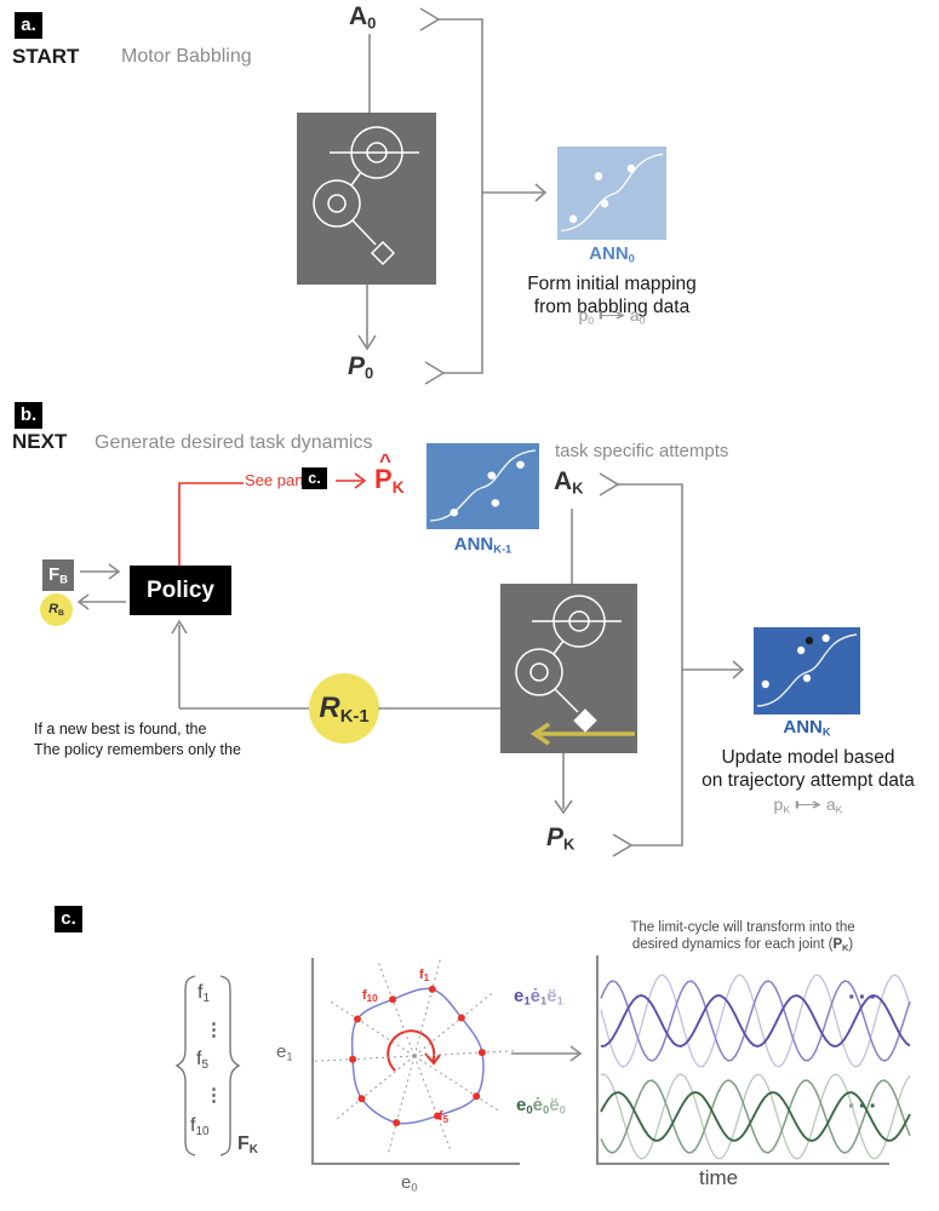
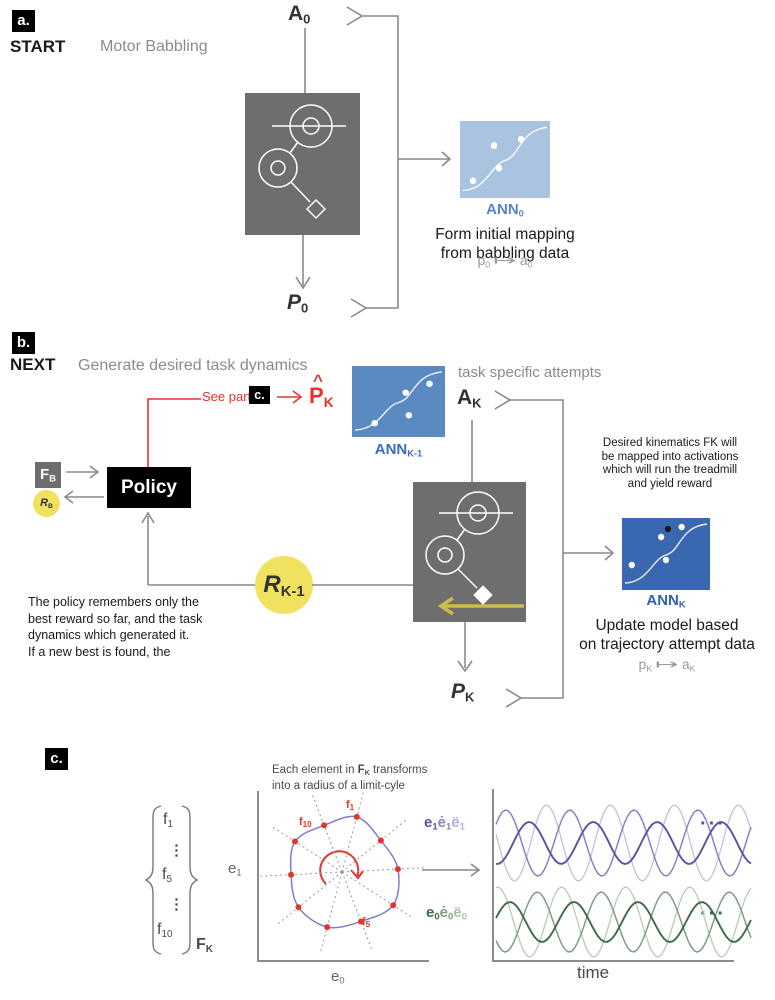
  a.
  START
  Motor Babbling
  A0
  P0
  ANN0
  Form initial mapping
  from babbling data
  p0 ↦ a0
  b.
  NEXT
  Generate desired task dynamics
  See par
  c.
  ^
  PK
  ANNK-1
  task specific attempts
  AK
  FB
  Policy
  RK-1
+ Desired kinematics FK will
+ be mapped into activations
+ which will run the treadmill
+ and yield reward
  ANNK
  Update model based
  on trajectory attempt data
  pK ↦ aK
- If a new best is found, the
+ The policy remembers only the
+ best reward so far, and the task
+ dynamics which generated it.
- The policy remembers only the
+ If a new best is found, the
  PK
  c.
  f1
  ⋮
  f5
  ⋮
  f10
  FK
+ Each element in FK transforms
+ into a radius of a limit-cyle
  e1
  e0
  f1
  f10
  e1ė1ë1
  e0ė0ë0
- The limit-cycle will transform into the
- desired dynamics for each joint (PK)
  time
  ···
